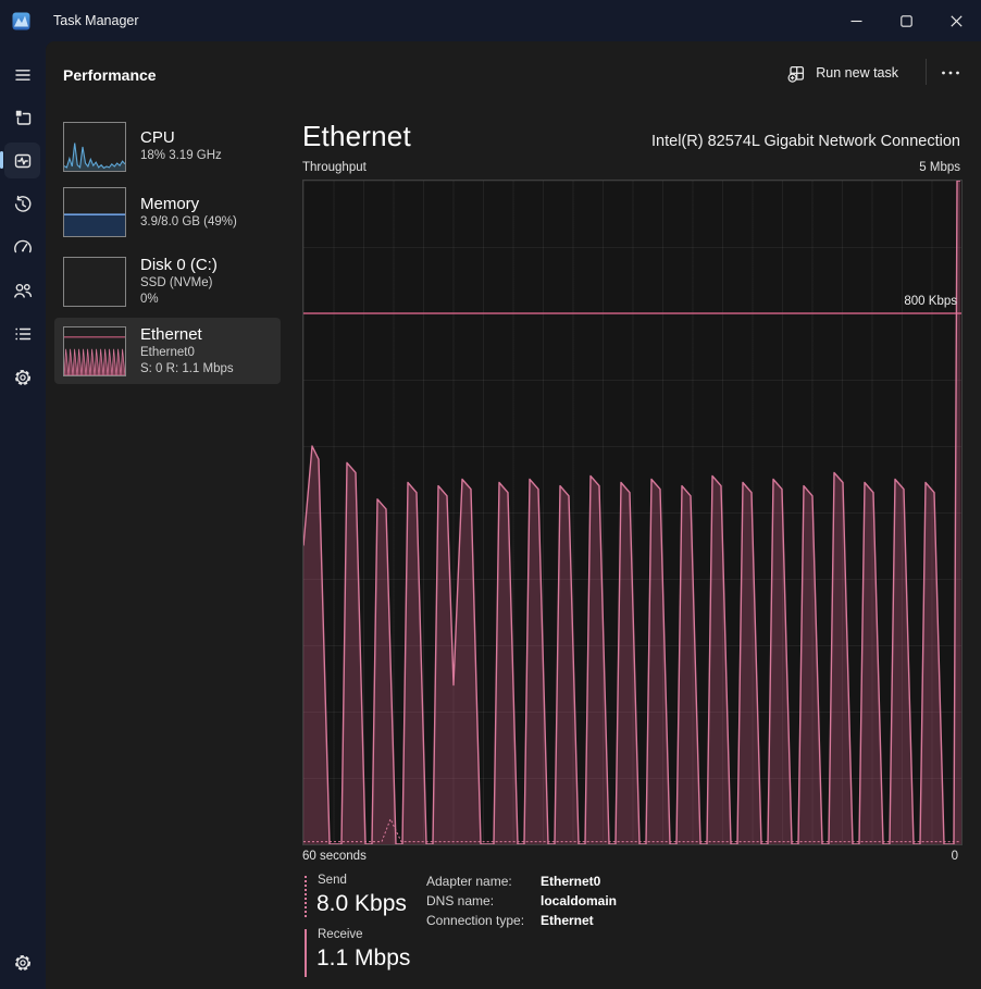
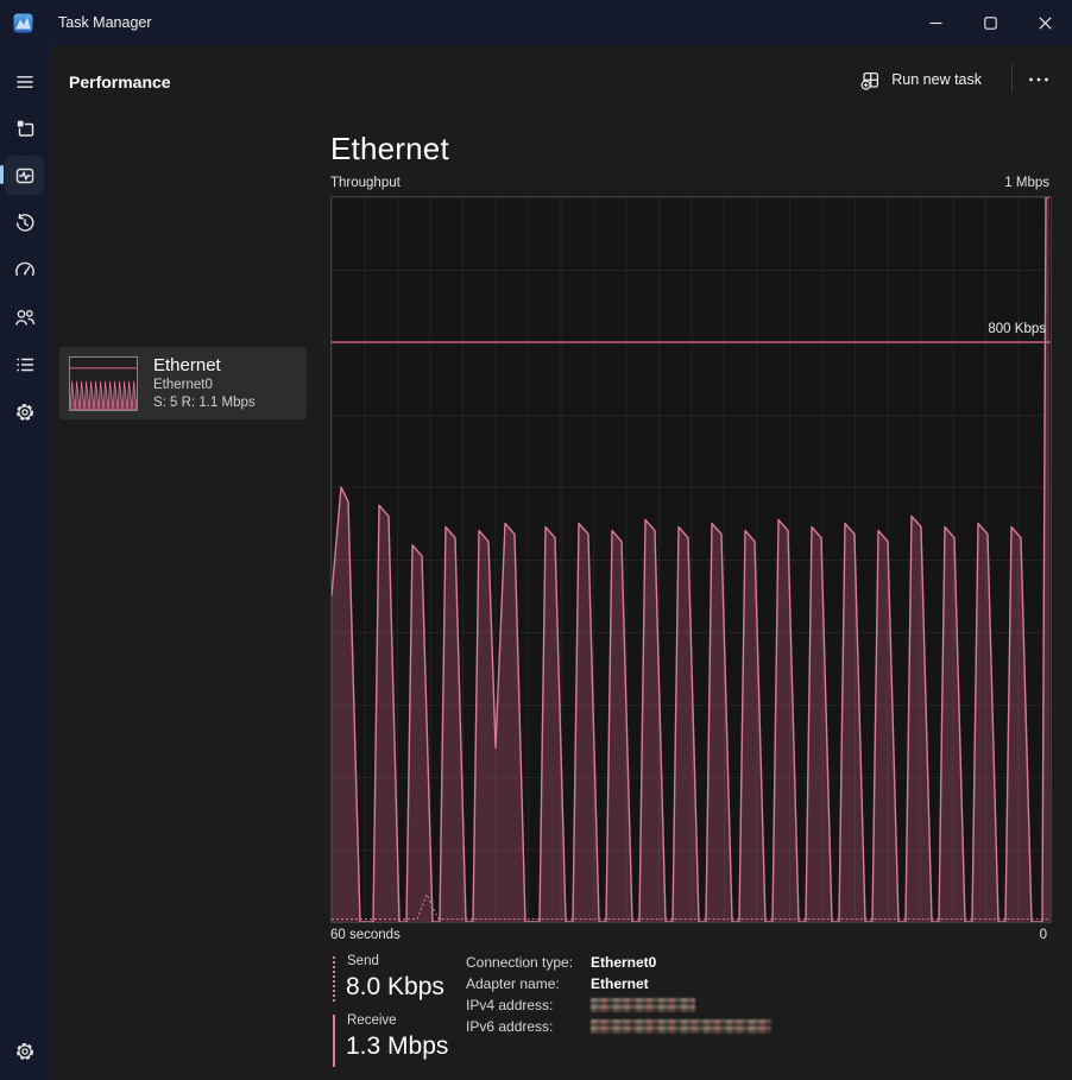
  Task Manager
  Performance
  Run new task
- CPU
- 18% 3.19 GHz
- Memory
- 3.9/8.0 GB (49%)
- Disk 0 (C:)
- SSD (NVMe)
- 0%
  Ethernet
  Ethernet0
- S: 0 R: 1.1 Mbps
+ S: 5 R: 1.1 Mbps
  Ethernet
- Intel(R) 82574L Gigabit Network Connection
  Throughput
- 5 Mbps
+ 1 Mbps
  800 Kbps
  60 seconds
  0
  Send
  8.0 Kbps
  Receive
- 1.1 Mbps
+ 1.3 Mbps
- Adapter name:
+ Connection type:
  Ethernet0
- DNS name:
- localdomain
- Connection type:
+ Adapter name:
  Ethernet
+ IPv4 address:
+ IPv6 address:
